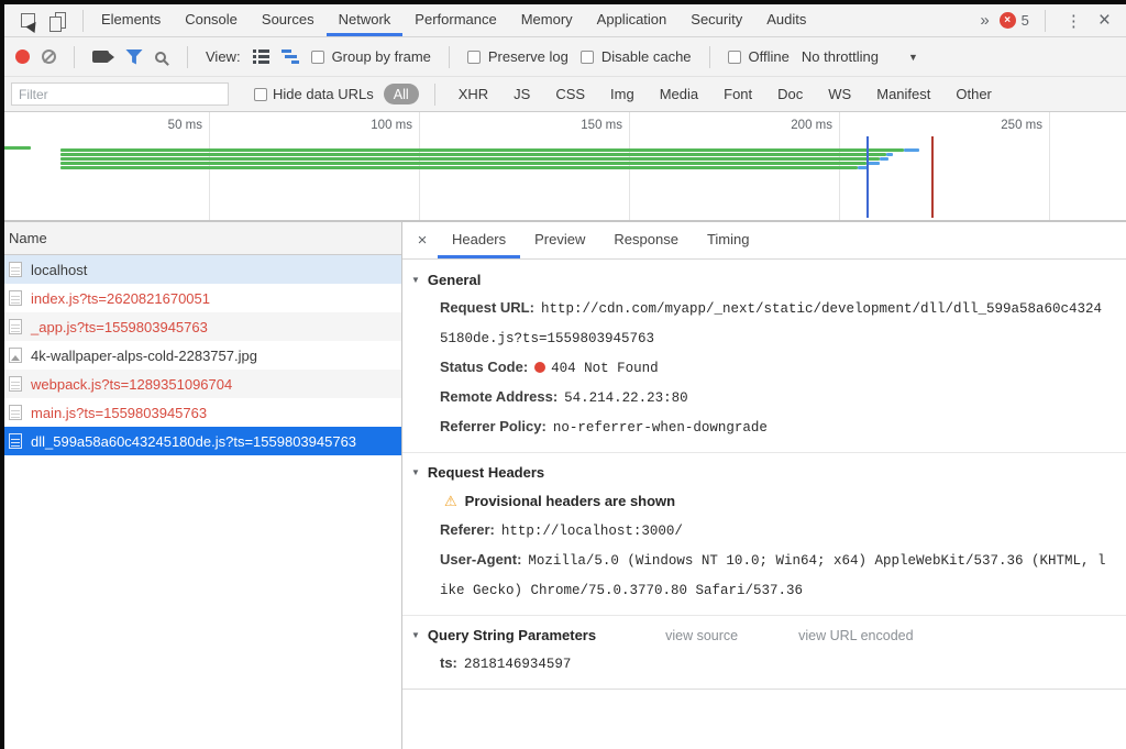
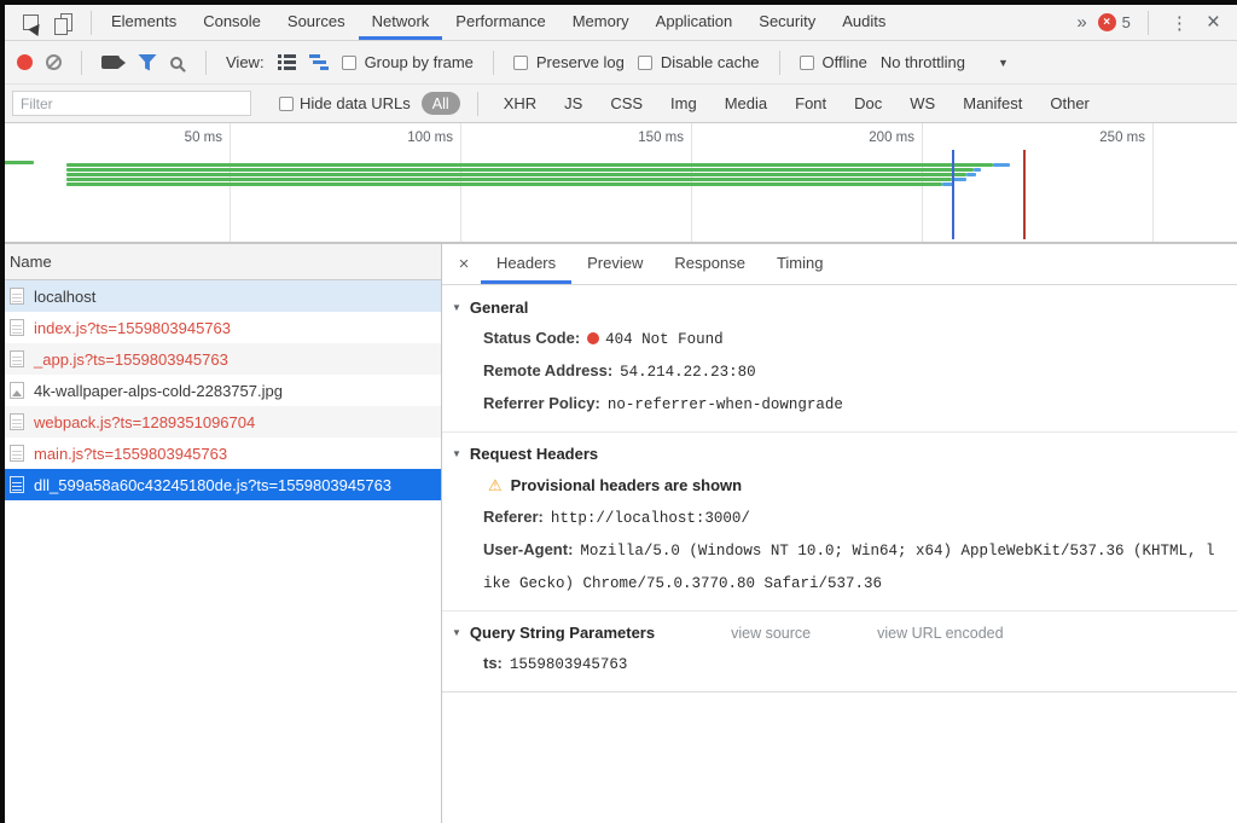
  Elements
  Console
  Sources
  Network
  Performance
  Memory
  Application
  Security
  Audits
  »
  ×
  5
  ⋮
  ×
  View:
  Group by frame
  Preserve log
  Disable cache
  Offline
  No throttling
  ▼
  Filter
  Hide data URLs
  All
  XHR
  JS
  CSS
  Img
  Media
  Font
  Doc
  WS
  Manifest
  Other
  50 ms
  100 ms
  150 ms
  200 ms
  250 ms
  Name
  localhost
- index.js?ts=2620821670051
+ index.js?ts=1559803945763
  _app.js?ts=1559803945763
  4k-wallpaper-alps-cold-2283757.jpg
  webpack.js?ts=1289351096704
  main.js?ts=1559803945763
  dll_599a58a60c43245180de.js?ts=1559803945763
  ×
  Headers
  Preview
  Response
  Timing
  ▼
  General
- Request URL: http://cdn.com/myapp/_next/static/development/dll/dll_599a58a60c43245180de.js?ts=1559803945763
  Status Code: 404 Not Found
  Remote Address: 54.214.22.23:80
  Referrer Policy: no-referrer-when-downgrade
  ▼
  Request Headers
  ⚠ Provisional headers are shown
  Referer: http://localhost:3000/
  User-Agent: Mozilla/5.0 (Windows NT 10.0; Win64; x64) AppleWebKit/537.36 (KHTML, like Gecko) Chrome/75.0.3770.80 Safari/537.36
  ▼
  Query String Parameters
  view source
  view URL encoded
- ts: 2818146934597
+ ts: 1559803945763
